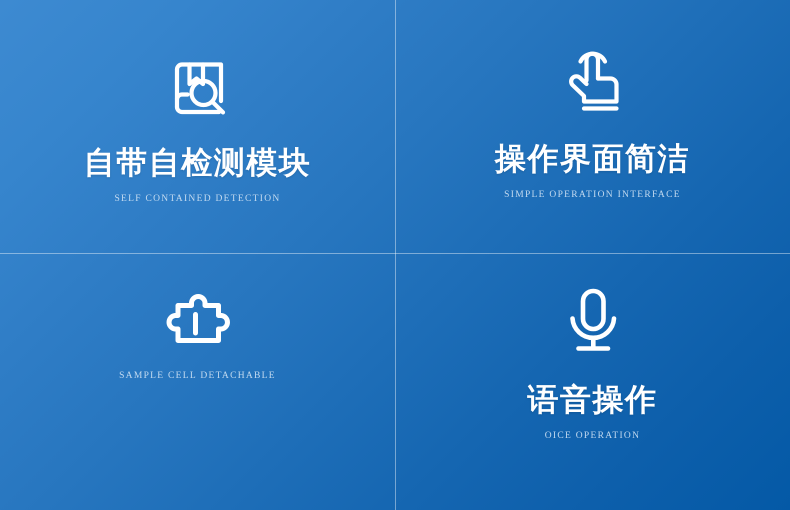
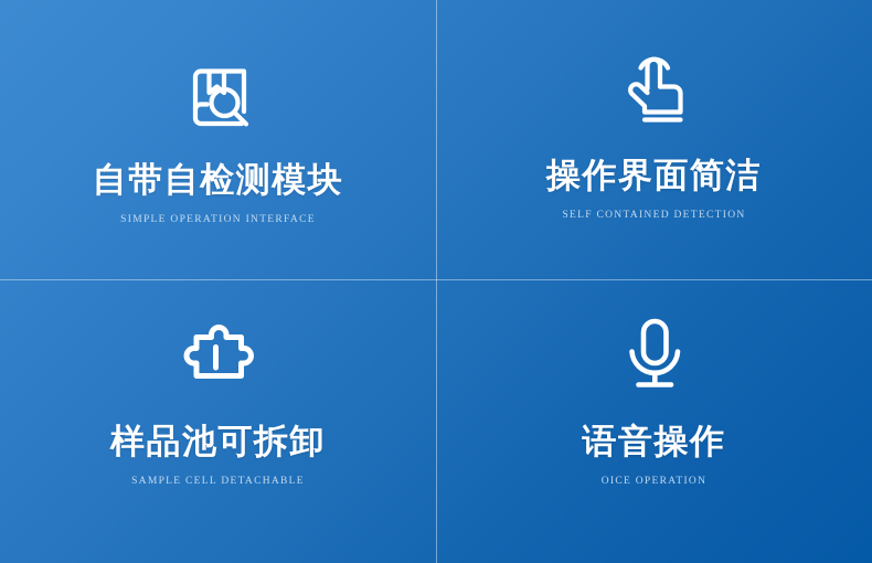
  自带自检测模块
- SELF CONTAINED DETECTION
+ SIMPLE OPERATION INTERFACE
  操作界面简洁
- SIMPLE OPERATION INTERFACE
+ SELF CONTAINED DETECTION
+ 样品池可拆卸
  SAMPLE CELL DETACHABLE
  语音操作
  OICE OPERATION
